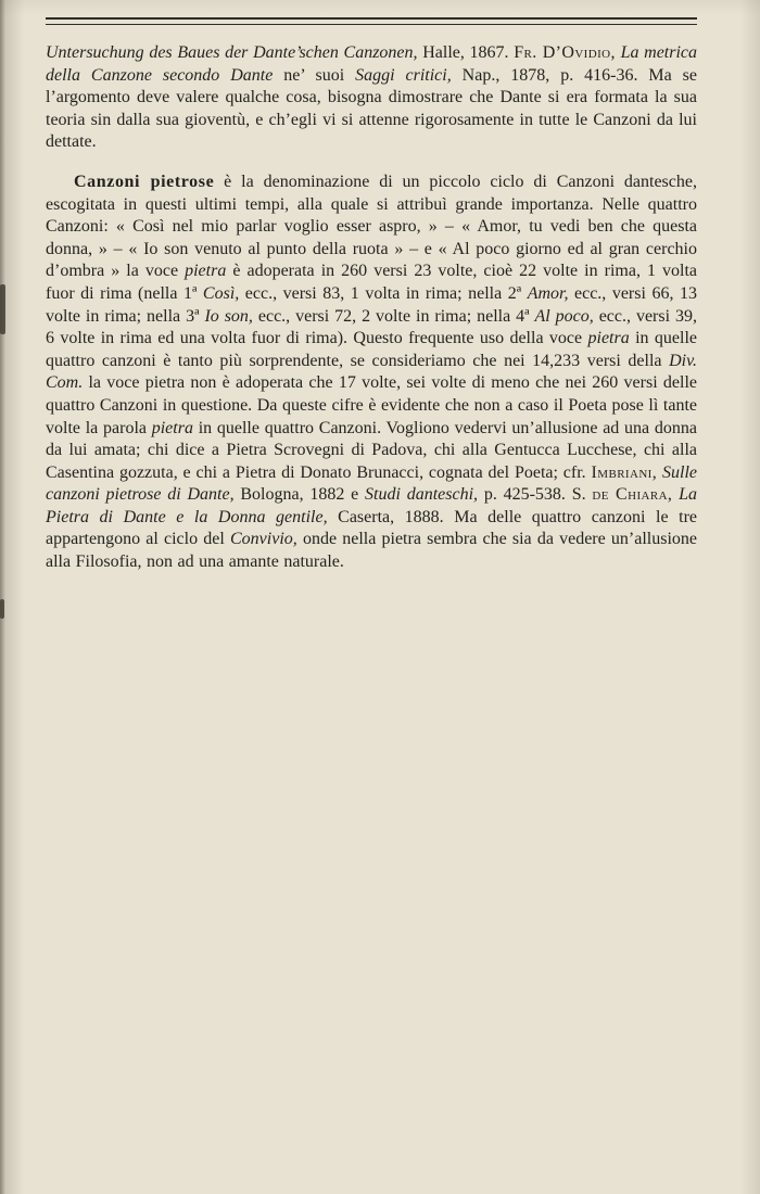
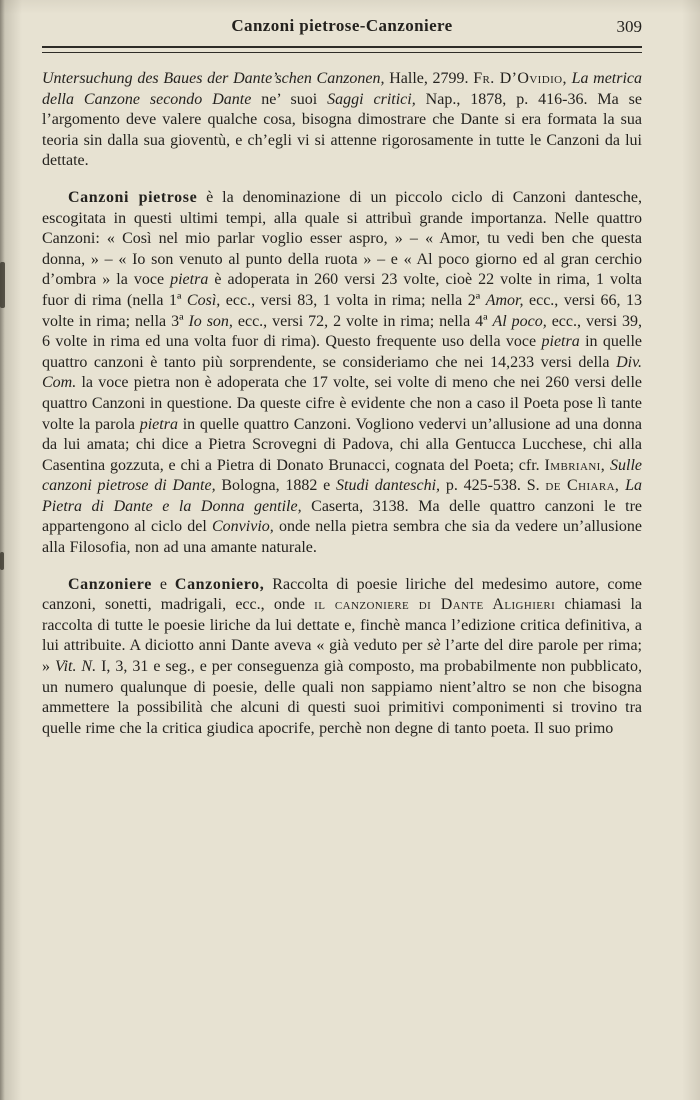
+ Canzoni pietrose-Canzoniere
+ 309
- Untersuchung des Baues der Dante’schen Canzonen, Halle, 1867. Fr. D’Ovidio, La metrica della Canzone secondo Dante ne’ suoi Saggi critici, Nap., 1878, p. 416-36. Ma se l’argomento deve valere qualche cosa, bisogna dimostrare che Dante si era formata la sua teoria sin dalla sua gioventù, e ch’egli vi si attenne rigorosamente in tutte le Canzoni da lui dettate.
+ Untersuchung des Baues der Dante’schen Canzonen, Halle, 2799. Fr. D’Ovidio, La metrica della Canzone secondo Dante ne’ suoi Saggi critici, Nap., 1878, p. 416-36. Ma se l’argomento deve valere qualche cosa, bisogna dimostrare che Dante si era formata la sua teoria sin dalla sua gioventù, e ch’egli vi si attenne rigorosamente in tutte le Canzoni da lui dettate.
- Canzoni pietrose è la denominazione di un piccolo ciclo di Canzoni dantesche, escogitata in questi ultimi tempi, alla quale si attribuì grande importanza. Nelle quattro Canzoni: « Così nel mio parlar voglio esser aspro, » – « Amor, tu vedi ben che questa donna, » – « Io son venuto al punto della ruota » – e « Al poco giorno ed al gran cerchio d’ombra » la voce pietra è adoperata in 260 versi 23 volte, cioè 22 volte in rima, 1 volta fuor di rima (nella 1ª Così, ecc., versi 83, 1 volta in rima; nella 2ª Amor, ecc., versi 66, 13 volte in rima; nella 3ª Io son, ecc., versi 72, 2 volte in rima; nella 4ª Al poco, ecc., versi 39, 6 volte in rima ed una volta fuor di rima). Questo frequente uso della voce pietra in quelle quattro canzoni è tanto più sorprendente, se consideriamo che nei 14,233 versi della Div. Com. la voce pietra non è adoperata che 17 volte, sei volte di meno che nei 260 versi delle quattro Canzoni in questione. Da queste cifre è evidente che non a caso il Poeta pose lì tante volte la parola pietra in quelle quattro Canzoni. Vogliono vedervi un’allusione ad una donna da lui amata; chi dice a Pietra Scrovegni di Padova, chi alla Gentucca Lucchese, chi alla Casentina gozzuta, e chi a Pietra di Donato Brunacci, cognata del Poeta; cfr. Imbriani, Sulle canzoni pietrose di Dante, Bologna, 1882 e Studi danteschi, p. 425-538. S. de Chiara, La Pietra di Dante e la Donna gentile, Caserta, 1888. Ma delle quattro canzoni le tre appartengono al ciclo del Convivio, onde nella pietra sembra che sia da vedere un’allusione alla Filosofia, non ad una amante naturale.
+ Canzoni pietrose è la denominazione di un piccolo ciclo di Canzoni dantesche, escogitata in questi ultimi tempi, alla quale si attribuì grande importanza. Nelle quattro Canzoni: « Così nel mio parlar voglio esser aspro, » – « Amor, tu vedi ben che questa donna, » – « Io son venuto al punto della ruota » – e « Al poco giorno ed al gran cerchio d’ombra » la voce pietra è adoperata in 260 versi 23 volte, cioè 22 volte in rima, 1 volta fuor di rima (nella 1ª Così, ecc., versi 83, 1 volta in rima; nella 2ª Amor, ecc., versi 66, 13 volte in rima; nella 3ª Io son, ecc., versi 72, 2 volte in rima; nella 4ª Al poco, ecc., versi 39, 6 volte in rima ed una volta fuor di rima). Questo frequente uso della voce pietra in quelle quattro canzoni è tanto più sorprendente, se consideriamo che nei 14,233 versi della Div. Com. la voce pietra non è adoperata che 17 volte, sei volte di meno che nei 260 versi delle quattro Canzoni in questione. Da queste cifre è evidente che non a caso il Poeta pose lì tante volte la parola pietra in quelle quattro Canzoni. Vogliono vedervi un’allusione ad una donna da lui amata; chi dice a Pietra Scrovegni di Padova, chi alla Gentucca Lucchese, chi alla Casentina gozzuta, e chi a Pietra di Donato Brunacci, cognata del Poeta; cfr. Imbriani, Sulle canzoni pietrose di Dante, Bologna, 1882 e Studi danteschi, p. 425-538. S. de Chiara, La Pietra di Dante e la Donna gentile, Caserta, 3138. Ma delle quattro canzoni le tre appartengono al ciclo del Convivio, onde nella pietra sembra che sia da vedere un’allusione alla Filosofia, non ad una amante naturale.
+ Canzoniere e Canzoniero, Raccolta di poesie liriche del medesimo autore, come canzoni, sonetti, madrigali, ecc., onde il canzoniere di Dante Alighieri chiamasi la raccolta di tutte le poesie liriche da lui dettate e, finchè manca l’edizione critica definitiva, a lui attribuite. A diciotto anni Dante aveva « già veduto per sè l’arte del dire parole per rima; » Vit. N. I, 3, 31 e seg., e per conseguenza già composto, ma probabilmente non pubblicato, un numero qualunque di poesie, delle quali non sappiamo nient’altro se non che bisogna ammettere la possibilità che alcuni di questi suoi primitivi componimenti si trovino tra quelle rime che la critica giudica apocrife, perchè non degne di tanto poeta. Il suo primo
